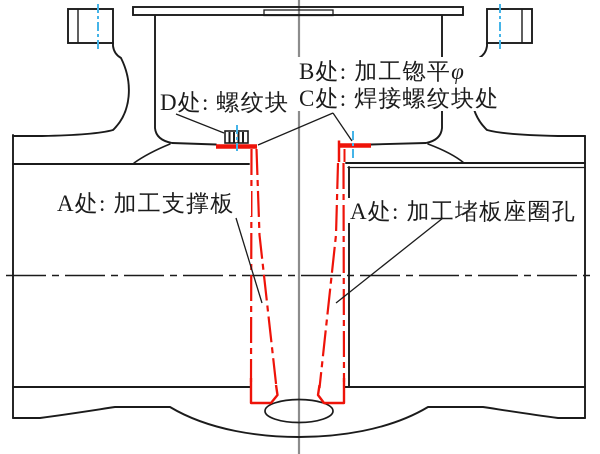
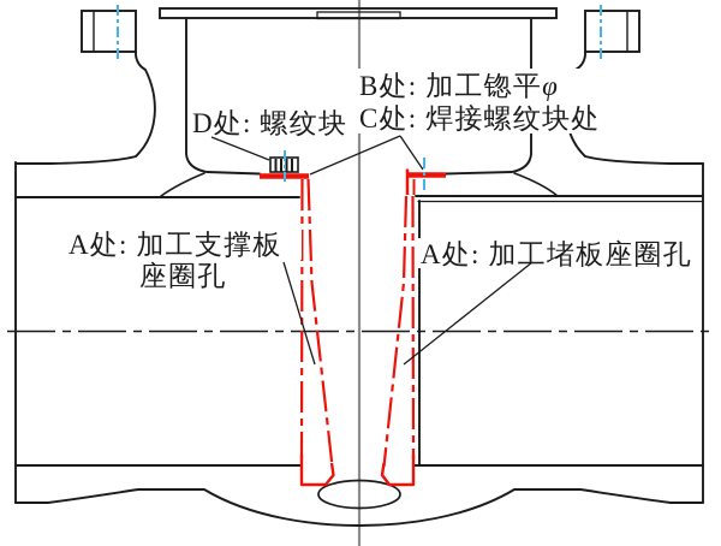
  D处: 螺纹块
  B处: 加工锪平φ
  C处: 焊接螺纹块处
  A处: 加工支撑板
+ 座圈孔
  A处: 加工堵板座圈孔
